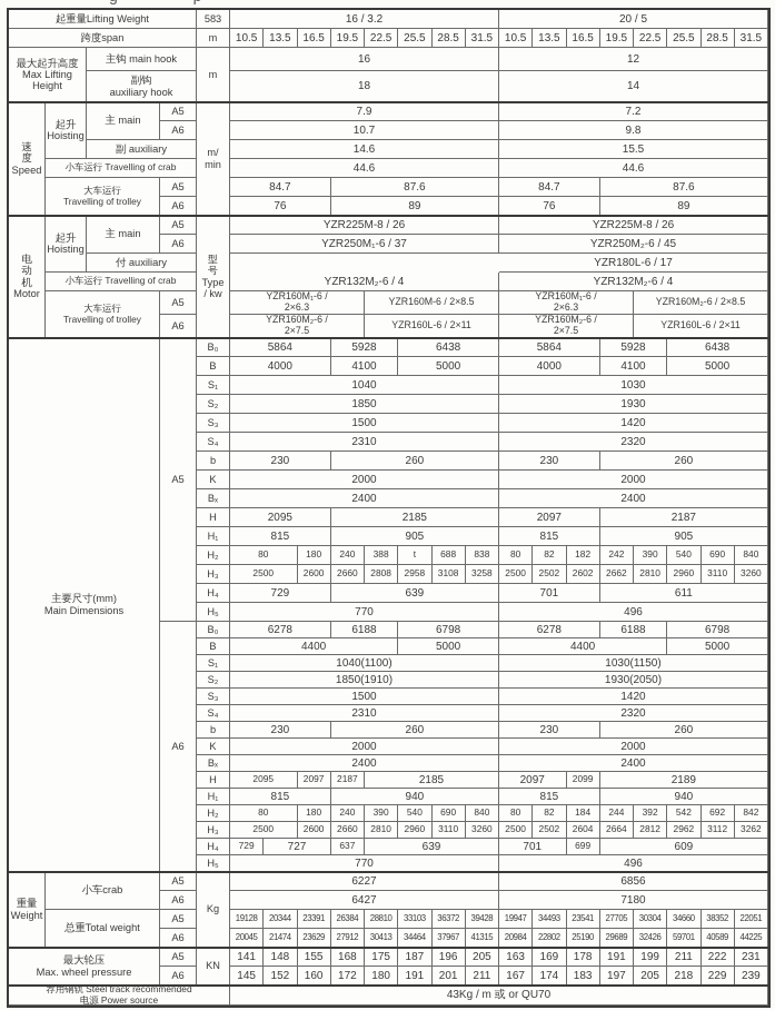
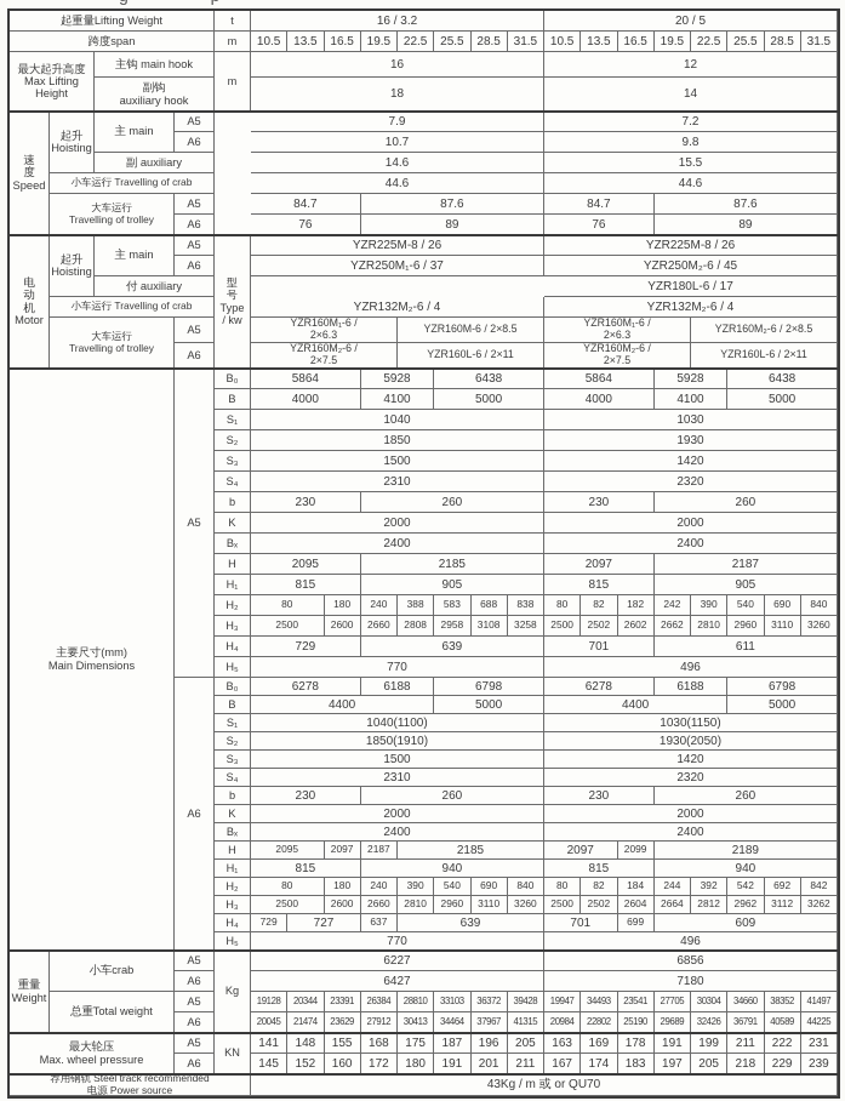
  起重量Lifting Weight
- 583
+ t
  16 / 3.2
  20 / 5
  跨度span
  m
  10.5
  13.5
  16.5
  19.5
  22.5
  25.5
  28.5
  31.5
  10.5
  13.5
  16.5
  19.5
  22.5
  25.5
  28.5
  31.5
  最大起升高度
  Max Lifting
  Height
  主钩 main hook
  m
  16
  12
  副钩
  auxiliary hook
  18
  14
  速
  度
  Speed
  起升
  Hoisting
  主 main
  A5
- m/
- min
  7.9
  7.2
  A6
  10.7
  9.8
  副 auxiliary
  14.6
  15.5
  小车运行 Travelling of crab
  44.6
  44.6
  大车运行
  Travelling of trolley
  A5
  84.7
  87.6
  84.7
  87.6
  A6
  76
  89
  76
  89
  电
  动
  机
  Motor
  起升
  Hoisting
  主 main
  A5
  型
  号
  Type
  / kw
  YZR225M-8 / 26
  YZR225M-8 / 26
  A6
  YZR250M₁-6 / 37
  YZR250M₂-6 / 45
  付 auxiliary
  YZR180L-6 / 17
  小车运行 Travelling of crab
  YZR132M₂-6 / 4
  YZR132M₂-6 / 4
  大车运行
  Travelling of trolley
  A5
  YZR160M₁-6 /
  2×6.3
  YZR160M-6 / 2×8.5
  YZR160M₁-6 /
  2×6.3
  YZR160M₂-6 / 2×8.5
  A6
  YZR160M₂-6 /
  2×7.5
  YZR160L-6 / 2×11
  YZR160M₂-6 /
  2×7.5
  YZR160L-6 / 2×11
  主要尺寸(mm)
  Main Dimensions
  A5
  B₀
  5864
  5928
  6438
  5864
  5928
  6438
  B
  4000
  4100
  5000
  4000
  4100
  5000
  S₁
  1040
  1030
  S₂
  1850
  1930
  S₃
  1500
  1420
  S₄
  2310
  2320
  b
  230
  260
  230
  260
  K
  2000
  2000
  Bₓ
  2400
  2400
  H
  2095
  2185
  2097
  2187
  H₁
  815
  905
  815
  905
  H₂
  80
  180
  240
  388
- t
+ 583
  688
  838
  80
  82
  182
  242
  390
  540
  690
  840
  H₃
  2500
  2600
  2660
  2808
  2958
  3108
  3258
  2500
  2502
  2602
  2662
  2810
  2960
  3110
  3260
  H₄
  729
  639
  701
  611
  H₅
  770
  496
  A6
  B₀
  6278
  6188
  6798
  6278
  6188
  6798
  B
  4400
  5000
  4400
  5000
  S₁
  1040(1100)
  1030(1150)
  S₂
  1850(1910)
  1930(2050)
  S₃
  1500
  1420
  S₄
  2310
  2320
  b
  230
  260
  230
  260
  K
  2000
  2000
  Bₓ
  2400
  2400
  H
  2095
  2097
  2187
  2185
  2097
  2099
  2189
  H₁
  815
  940
  815
  940
  H₂
  80
  180
  240
  390
  540
  690
  840
  80
  82
  184
  244
  392
  542
  692
  842
  H₃
  2500
  2600
  2660
  2810
  2960
  3110
  3260
  2500
  2502
  2604
  2664
  2812
  2962
  3112
  3262
  H₄
  729
  727
  637
  639
  701
  699
  609
  H₅
  770
  496
  重量
  Weight
  小车crab
  A5
  Kg
  6227
  6856
  A6
  6427
  7180
  总重Total weight
  A5
  19128
  20344
  23391
  26384
  28810
  33103
  36372
  39428
  19947
  34493
  23541
  27705
  30304
  34660
  38352
- 22051
+ 41497
  A6
  20045
  21474
  23629
  27912
  30413
  34464
  37967
  41315
  20984
  22802
  25190
  29689
  32426
- 59701
+ 36791
  40589
  44225
  最大轮压
  Max. wheel pressure
  A5
  KN
  141
  148
  155
  168
  175
  187
  196
  205
  163
  169
  178
  191
  199
  211
  222
  231
  A6
  145
  152
  160
  172
  180
  191
  201
  211
  167
  174
  183
  197
  205
  218
  229
  239
  荐用钢轨 Steel track recommended
  电源 Power source
  43Kg / m 或 or QU70
